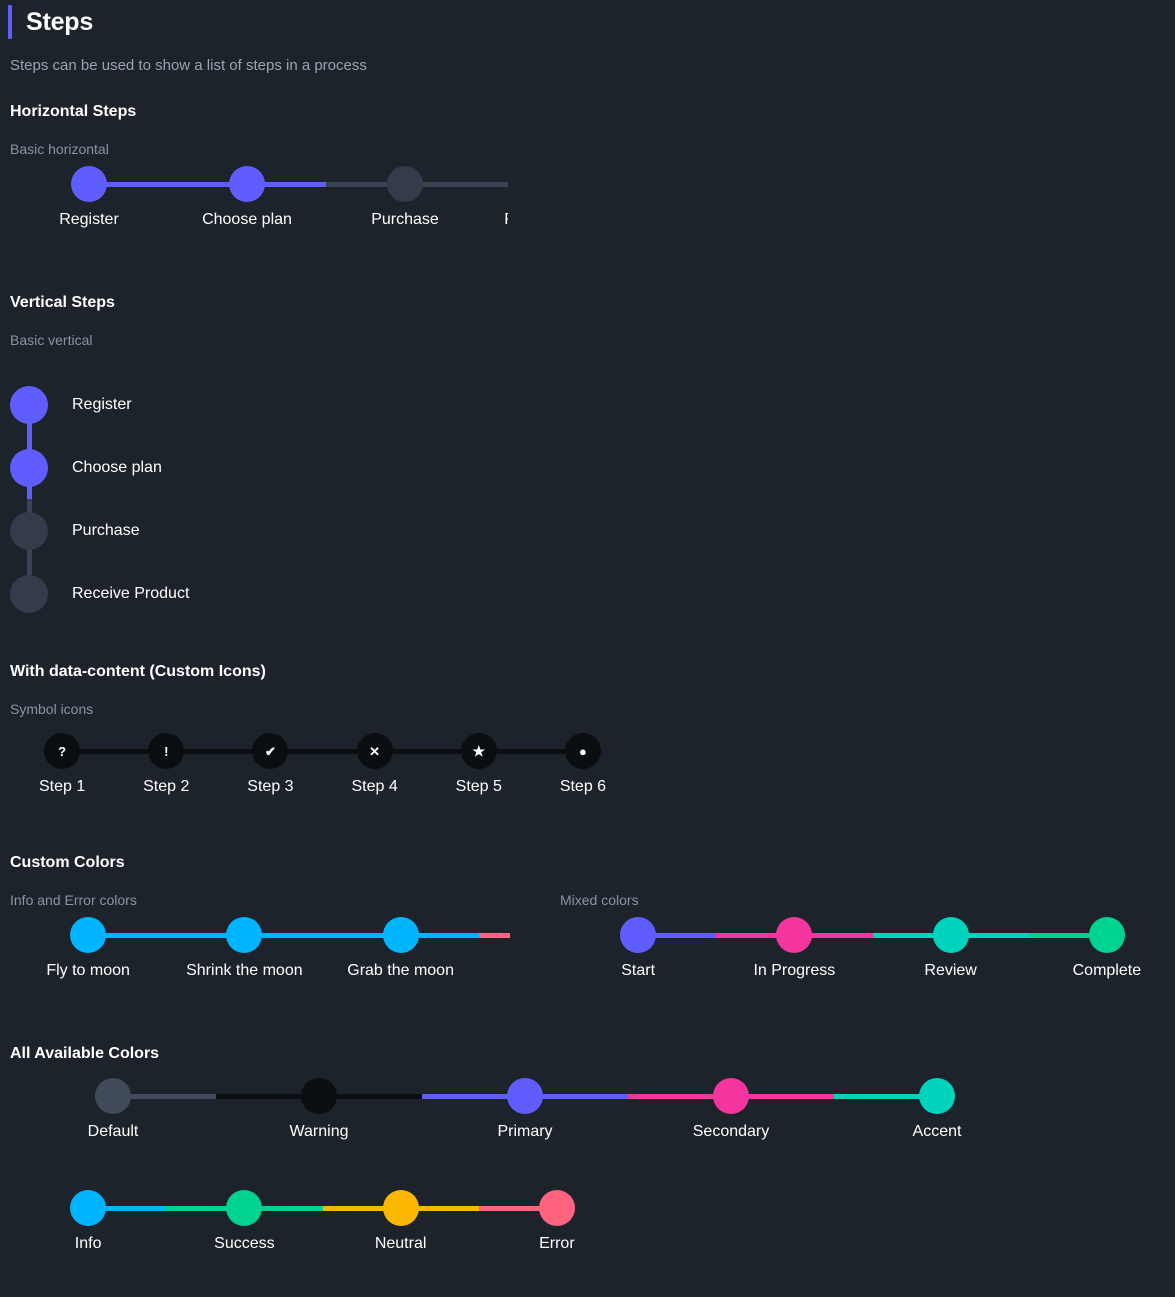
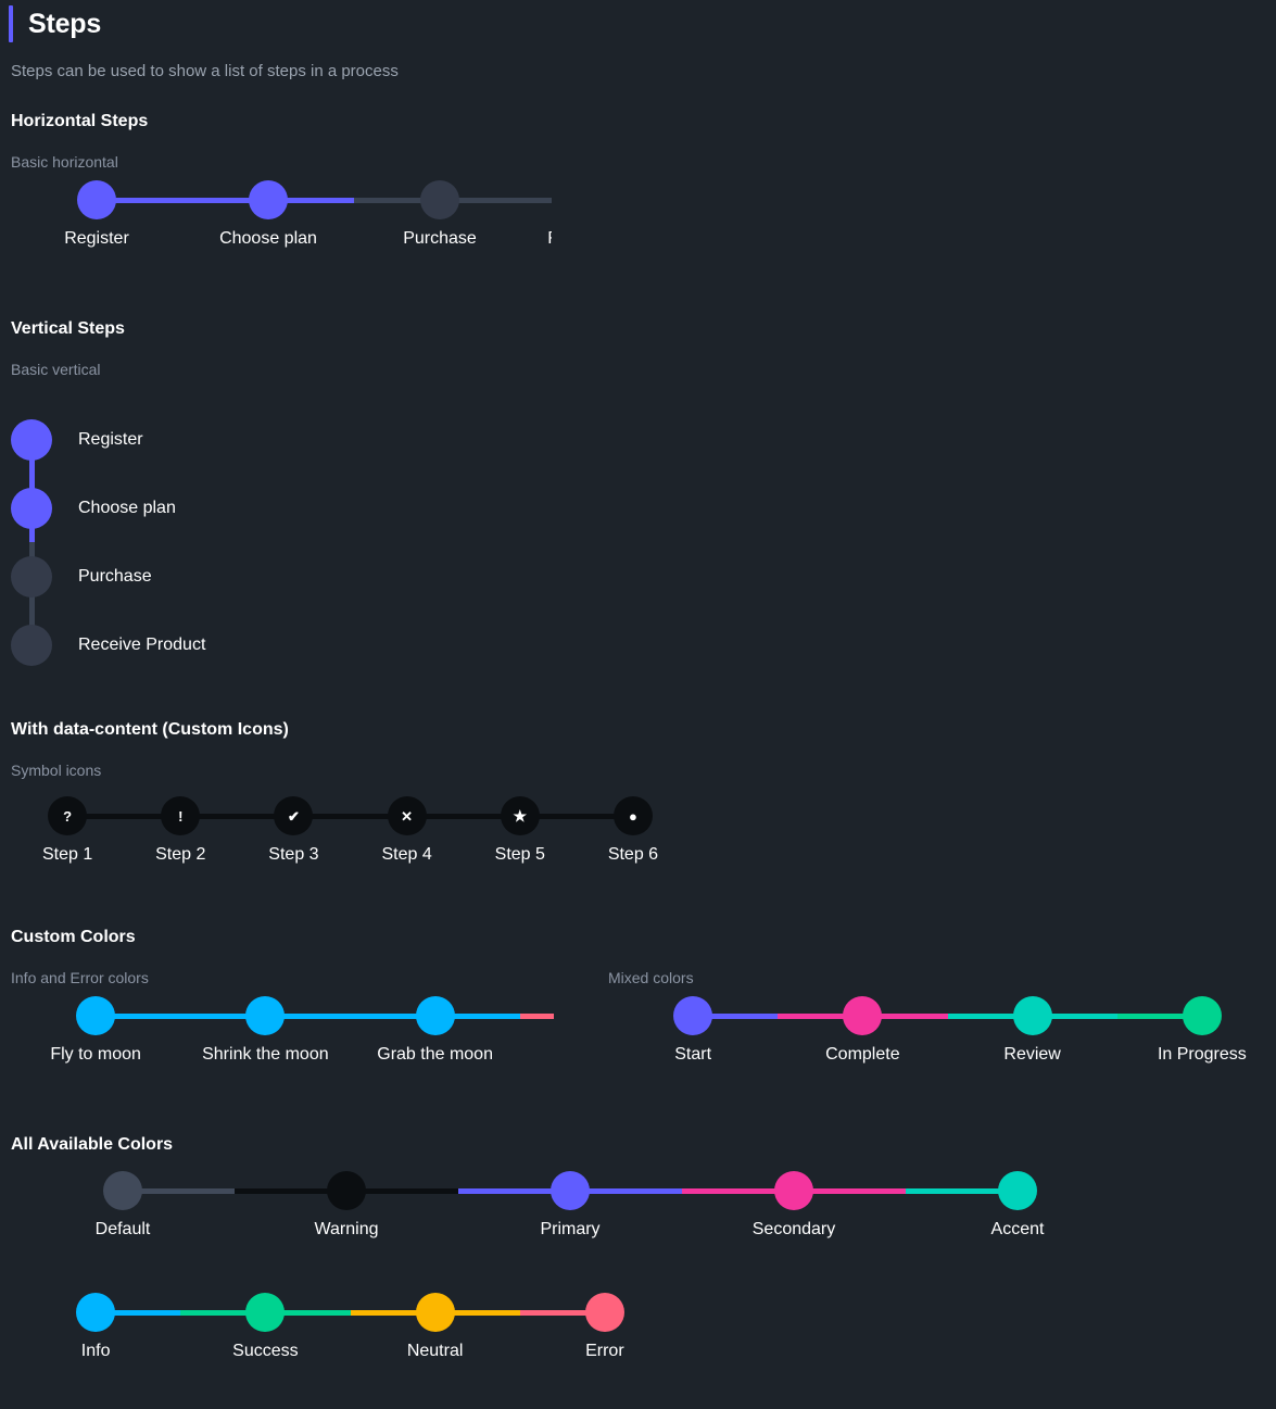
  Steps
  Steps can be used to show a list of steps in a process
  Horizontal Steps
  Basic horizontal
  Register
  Choose plan
  Purchase
  Vertical Steps
  Basic vertical
  Register
  Choose plan
  Purchase
  Receive Product
  With data-content (Custom Icons)
  Symbol icons
  ?
  Step 1
  !
  Step 2
  ✔
  Step 3
  ✕
  Step 4
  ★
  Step 5
  ●
  Step 6
  Custom Colors
  Info and Error colors
  Fly to moon
  Shrink the moon
  Grab the moon
  Mixed colors
  Start
- In Progress
+ Complete
  Review
- Complete
+ In Progress
  All Available Colors
  Default
  Warning
  Primary
  Secondary
  Accent
  Info
  Success
  Neutral
  Error
